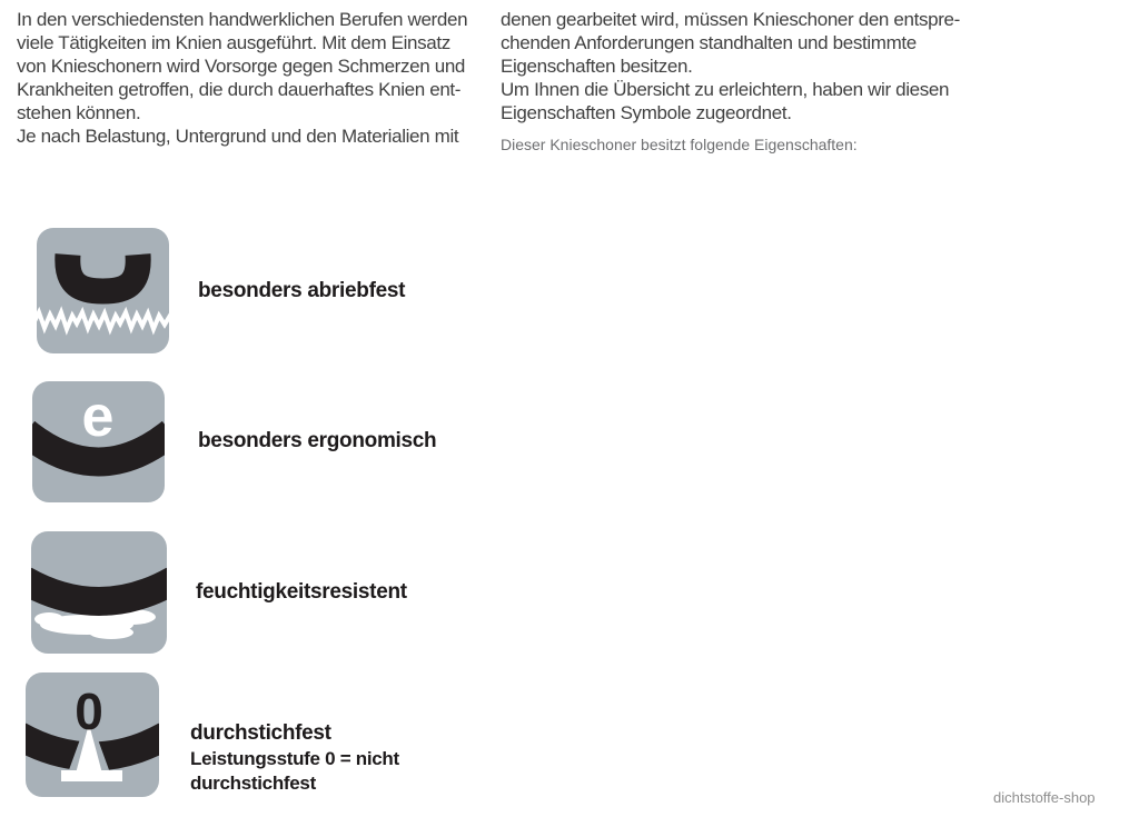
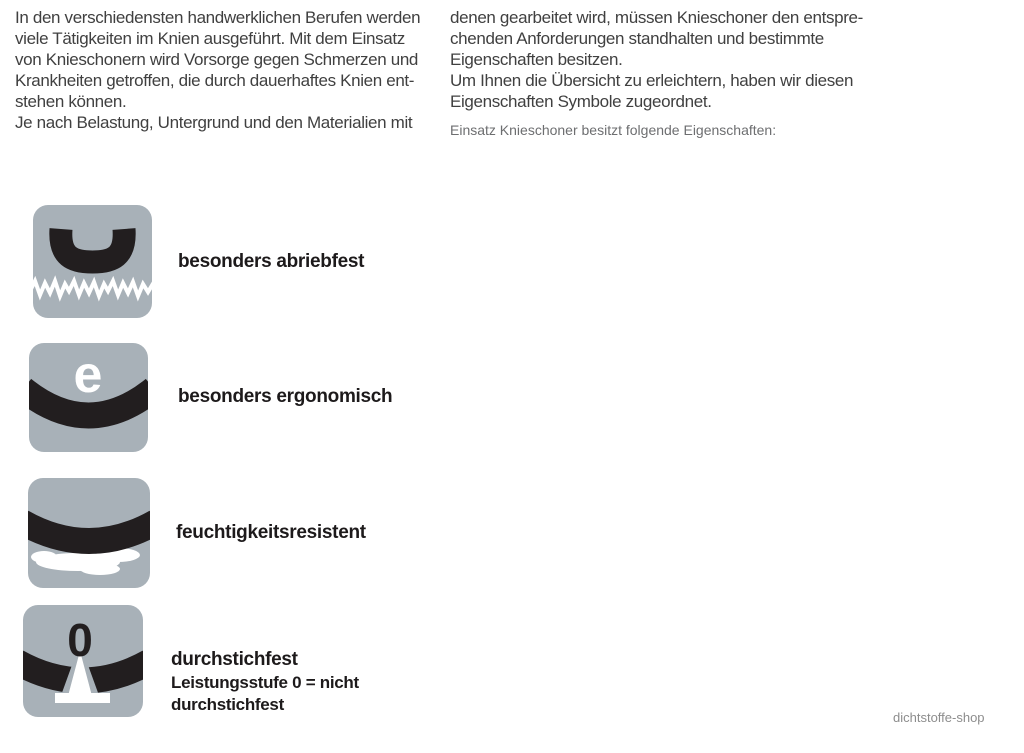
  In den verschiedensten handwerklichen Berufen werden
  viele Tätigkeiten im Knien ausgeführt. Mit dem Einsatz
  von Knieschonern wird Vorsorge gegen Schmerzen und
  Krankheiten getroffen, die durch dauerhaftes Knien ent-
  stehen können.
  Je nach Belastung, Untergrund und den Materialien mit
  denen gearbeitet wird, müssen Knieschoner den entspre-
  chenden Anforderungen standhalten und bestimmte
  Eigenschaften besitzen.
  Um Ihnen die Übersicht zu erleichtern, haben wir diesen
  Eigenschaften Symbole zugeordnet.
- Dieser Knieschoner besitzt folgende Eigenschaften:
+ Einsatz Knieschoner besitzt folgende Eigenschaften:
  besonders abriebfest
  e
  besonders ergonomisch
  feuchtigkeitsresistent
  0
  durchstichfest
  Leistungsstufe 0 = nicht
  durchstichfest
  dichtstoffe-shop
